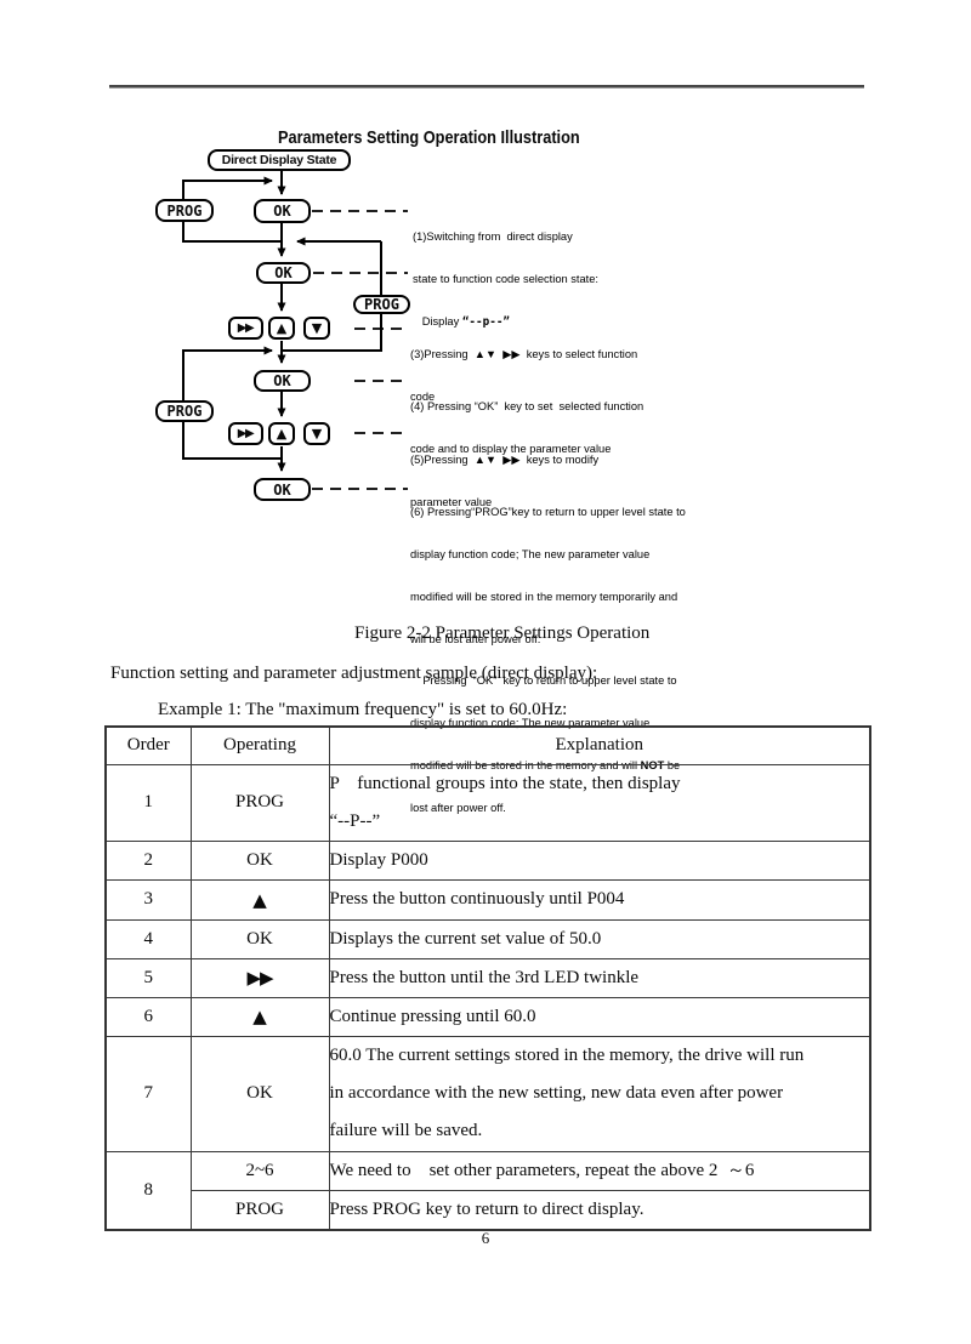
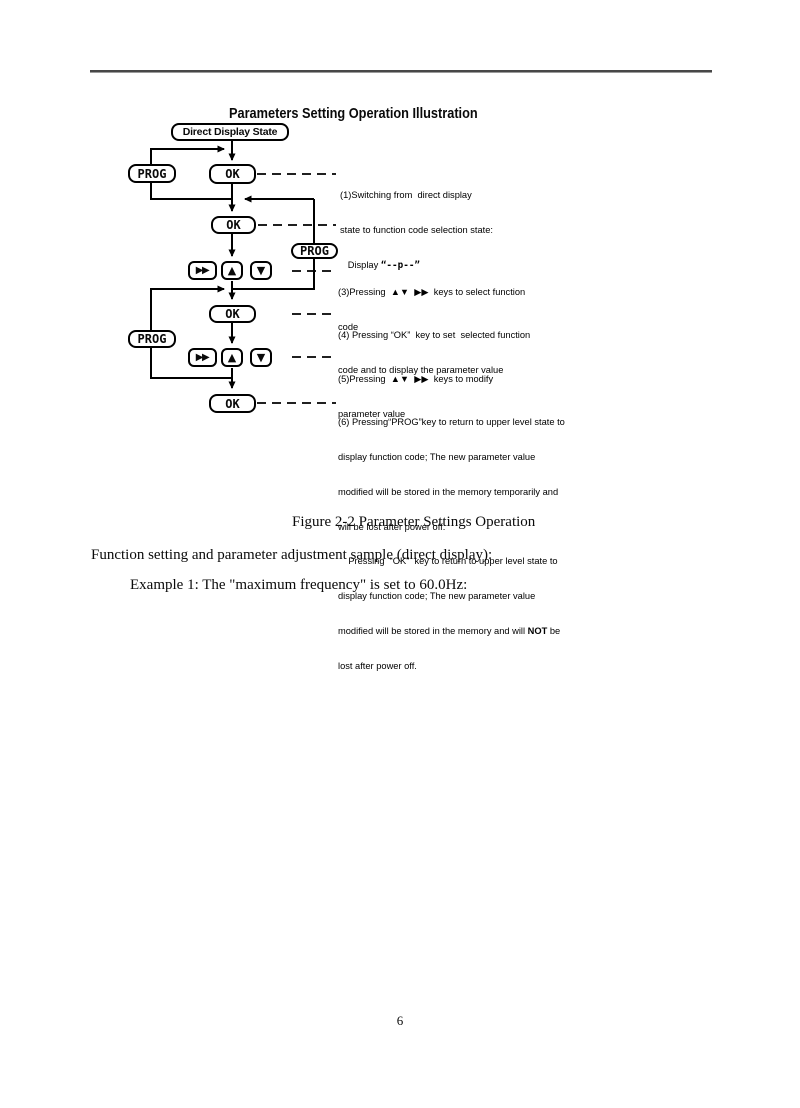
  Parameters Setting Operation Illustration
  Direct Display State
  PROG
  OK
  OK
  PROG
  ▶▶
  ▲
  ▼
  OK
  PROG
  ▶▶
  ▲
  ▼
  OK
  (1)Switching from direct display
  state to function code selection state:
  Display “--p--”
  (3)Pressing ▲▼ ▶▶ keys to select function
  code
  (4) Pressing “OK” key to set selected function
  code and to display the parameter value
  (5)Pressing ▲▼ ▶▶ keys to modify
  parameter value
  (6) Pressing“PROG”key to return to upper level state to
  display function code; The new parameter value
  modified will be stored in the memory temporarily and
  will be lost after power off.
  Pressing “OK” key to return to upper level state to
  display function code; The new parameter value
  modified will be stored in the memory and will NOT be
  lost after power off.
  Figure 2-2 Parameter Settings Operation
  Function setting and parameter adjustment sample (direct display):
  Example 1: The "maximum frequency" is set to 60.0Hz:
- Order	Operating	Explanation
- 1	PROG	P functional groups into the state, then display “--P--”
- 2	OK	Display P000
- 3	▲	Press the button continuously until P004
- 4	OK	Displays the current set value of 50.0
- 5	▶▶	Press the button until the 3rd LED twinkle
- 6	▲	Continue pressing until 60.0
- 7	OK	60.0 The current settings stored in the memory, the drive will run in accordance with the new setting, new data even after power failure will be saved.
- 8	2~6	We need to set other parameters, repeat the above 2 ～6
- PROG	Press PROG key to return to direct display.
  6
